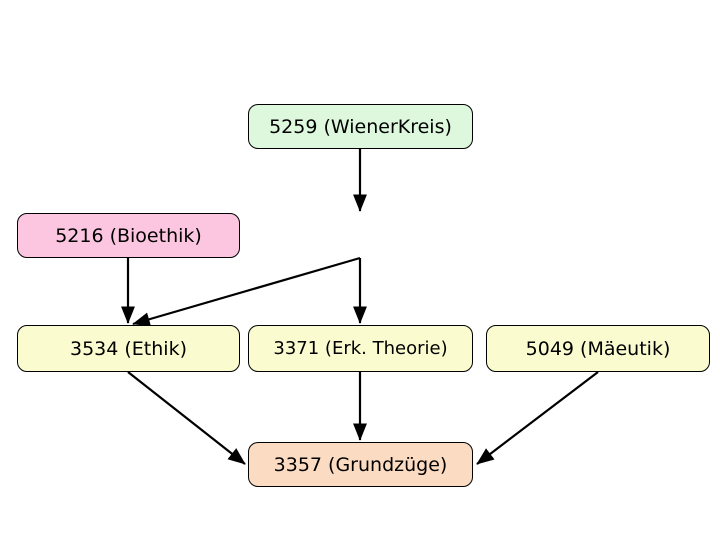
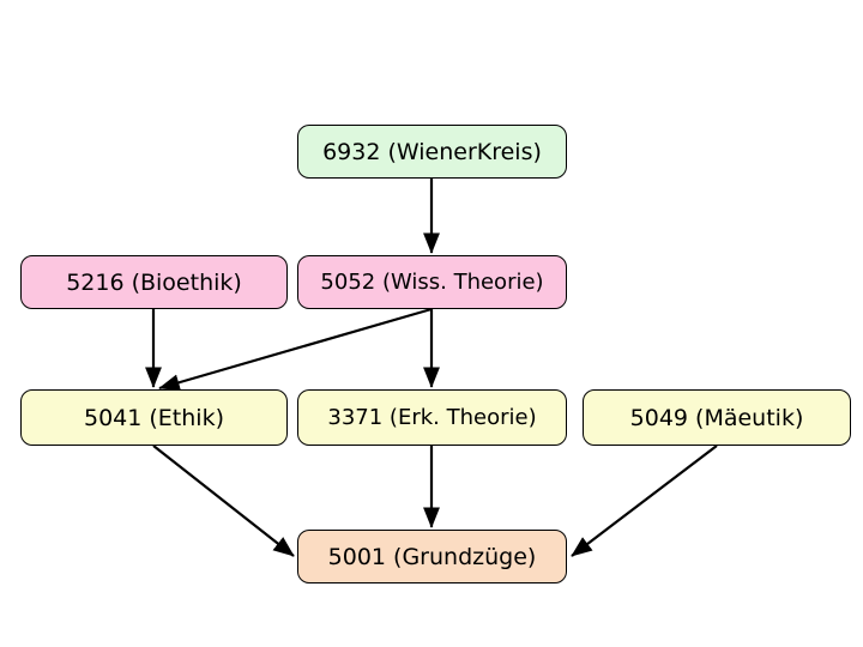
- 5259 (WienerKreis)
+ 6932 (WienerKreis)
  5216 (Bioethik)
+ 5052 (Wiss. Theorie)
- 3534 (Ethik)
+ 5041 (Ethik)
  3371 (Erk. Theorie)
  5049 (Mäeutik)
- 3357 (Grundzüge)
+ 5001 (Grundzüge)
